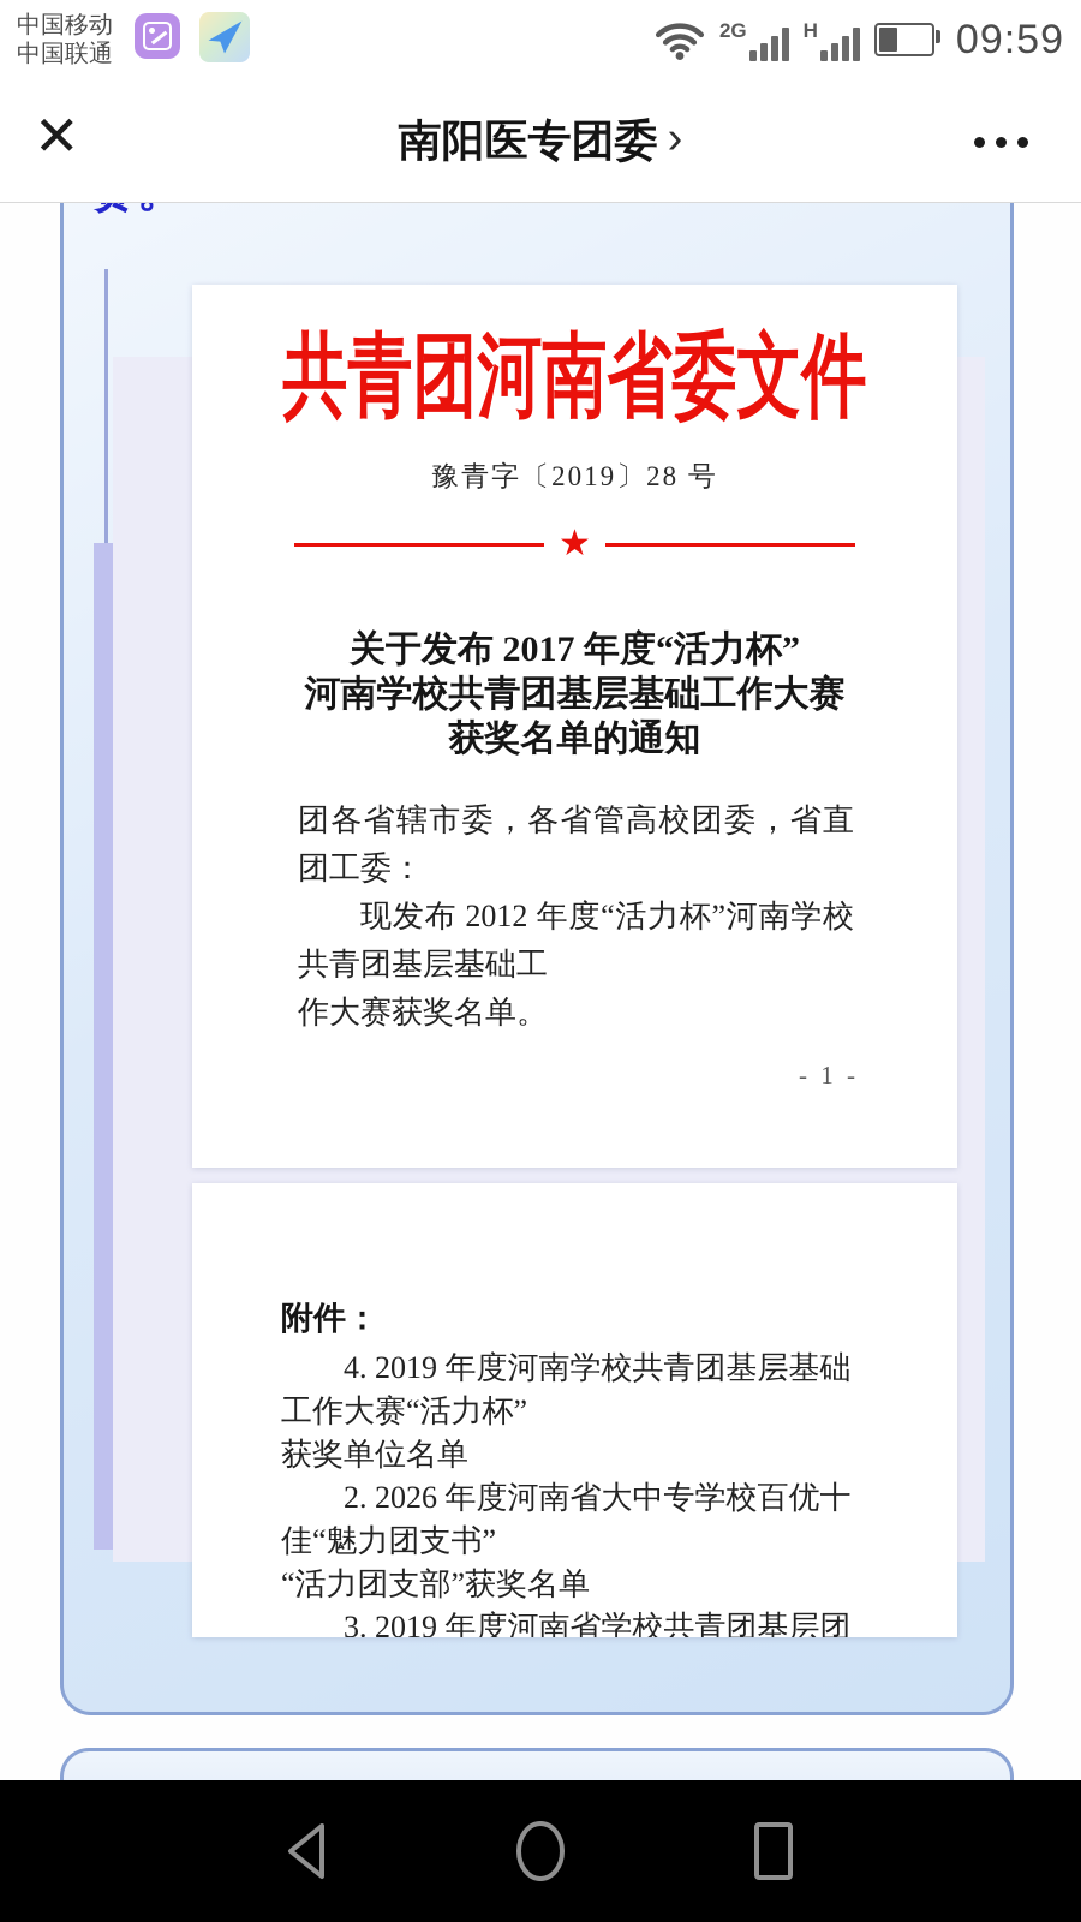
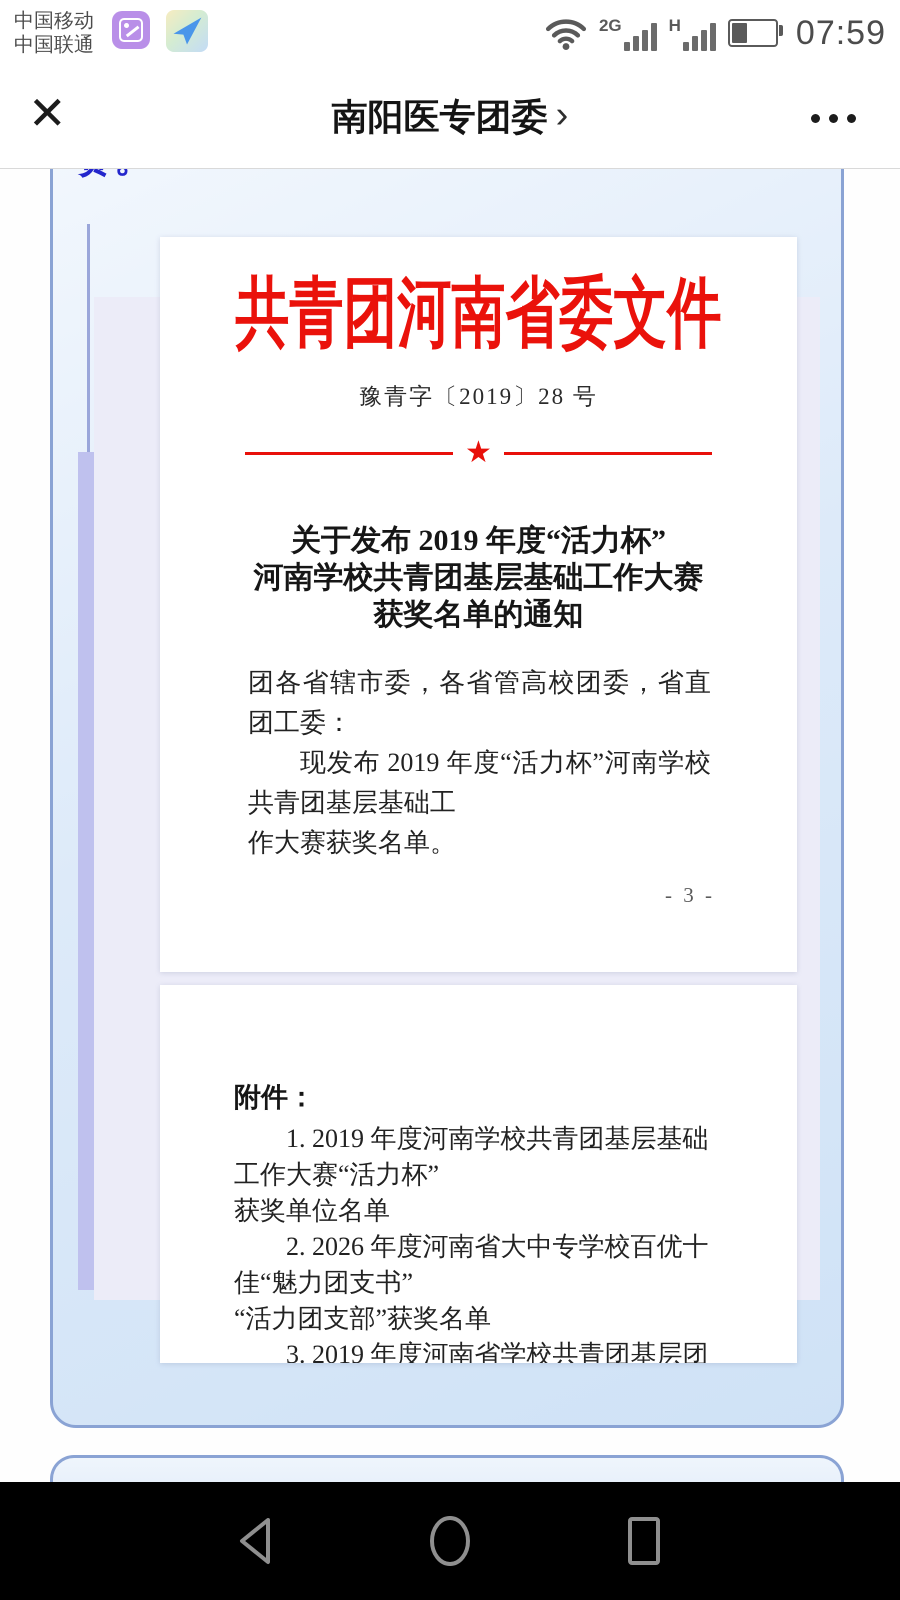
  共青团河南省委文件
  豫青字〔2019〕28 号
  ★
- 关于发布 2017 年度“活力杯”
+ 关于发布 2019 年度“活力杯”
  河南学校共青团基层基础工作大赛
  获奖名单的通知
  团各省辖市委，各省管高校团委，省直团工委：
- 现发布 2012 年度“活力杯”河南学校共青团基层基础工
+ 现发布 2019 年度“活力杯”河南学校共青团基层基础工
  作大赛获奖名单。
- - 1 -
+ - 3 -
  附件：
- 4. 2019 年度河南学校共青团基层基础工作大赛“活力杯”
+ 1. 2019 年度河南学校共青团基层基础工作大赛“活力杯”
  获奖单位名单
  2. 2026 年度河南省大中专学校百优十佳“魅力团支书”
  “活力团支部”获奖名单
  3. 2019 年度河南省学校共青团基层团
  ✕
  南阳医专团委
  ›
  中国移动
  中国联通
  2G
  H
- 09:59
+ 07:59
